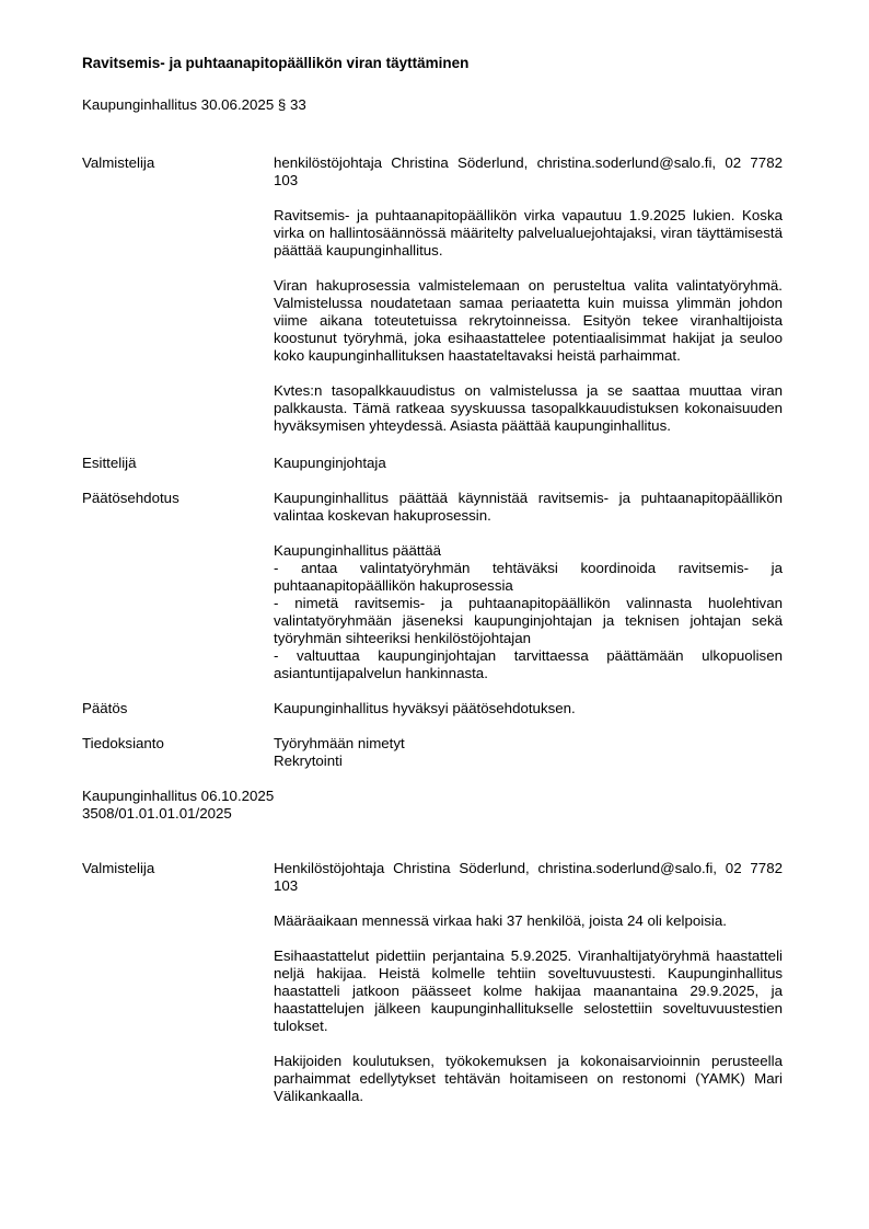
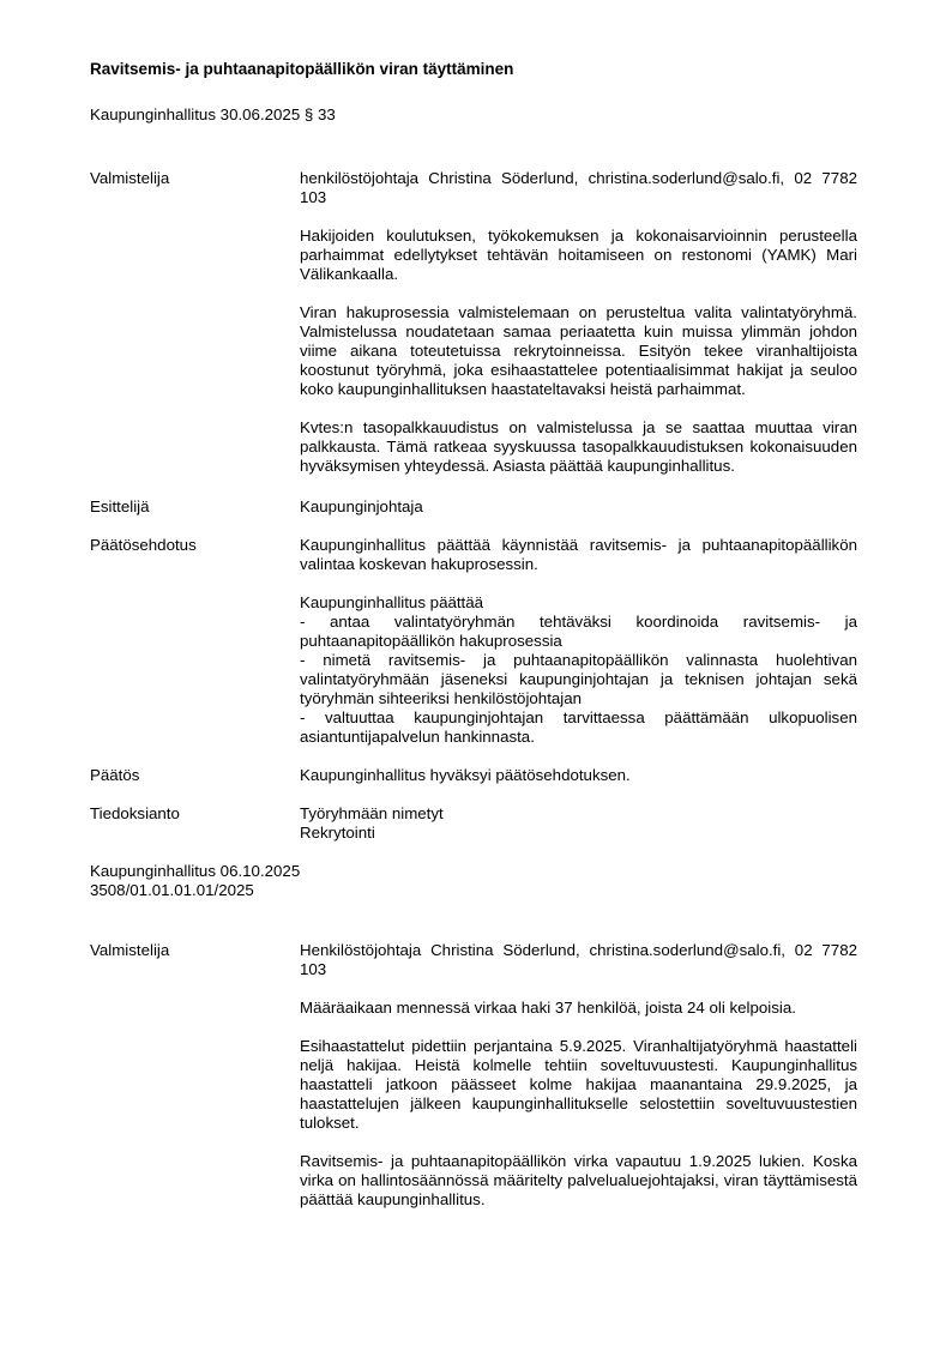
  Ravitsemis- ja puhtaanapitopäällikön viran täyttäminen
  Kaupunginhallitus 30.06.2025 § 33
  Valmistelija
  henkilöstöjohtaja Christina Söderlund, christina.soderlund@salo.fi, 02 7782 103
- Ravitsemis- ja puhtaanapitopäällikön virka vapautuu 1.9.2025 lukien. Koska virka on hallintosäännössä määritelty palvelualuejohtajaksi, viran täyttämisestä päättää kaupunginhallitus.
+ Hakijoiden koulutuksen, työkokemuksen ja kokonaisarvioinnin perusteella parhaimmat edellytykset tehtävän hoitamiseen on restonomi (YAMK) Mari Välikankaalla.
  Viran hakuprosessia valmistelemaan on perusteltua valita valintatyöryhmä. Valmistelussa noudatetaan samaa periaatetta kuin muissa ylimmän johdon viime aikana toteutetuissa rekrytoinneissa. Esityön tekee viranhaltijoista koostunut työryhmä, joka esihaastattelee potentiaalisimmat hakijat ja seuloo koko kaupunginhallituksen haastateltavaksi heistä parhaimmat.
  Kvtes:n tasopalkkauudistus on valmistelussa ja se saattaa muuttaa viran palkkausta. Tämä ratkeaa syyskuussa tasopalkkauudistuksen kokonaisuuden hyväksymisen yhteydessä. Asiasta päättää kaupunginhallitus.
  Esittelijä
  Kaupunginjohtaja
  Päätösehdotus
  Kaupunginhallitus päättää käynnistää ravitsemis- ja puhtaanapitopäällikön valintaa koskevan hakuprosessin.
  Kaupunginhallitus päättää
  - antaa valintatyöryhmän tehtäväksi koordinoida ravitsemis- ja puhtaanapitopäällikön hakuprosessia
  - nimetä ravitsemis- ja puhtaanapitopäällikön valinnasta huolehtivan valintatyöryhmään jäseneksi kaupunginjohtajan ja teknisen johtajan sekä työryhmän sihteeriksi henkilöstöjohtajan
  - valtuuttaa kaupunginjohtajan tarvittaessa päättämään ulkopuolisen asiantuntijapalvelun hankinnasta.
  Päätös
  Kaupunginhallitus hyväksyi päätösehdotuksen.
  Tiedoksianto
  Työryhmään nimetyt
  Rekrytointi
  Kaupunginhallitus 06.10.2025
  3508/01.01.01.01/2025
  Valmistelija
  Henkilöstöjohtaja Christina Söderlund, christina.soderlund@salo.fi, 02 7782 103
  Määräaikaan mennessä virkaa haki 37 henkilöä, joista 24 oli kelpoisia.
  Esihaastattelut pidettiin perjantaina 5.9.2025. Viranhaltijatyöryhmä haastatteli neljä hakijaa. Heistä kolmelle tehtiin soveltuvuustesti. Kaupunginhallitus haastatteli jatkoon päässeet kolme hakijaa maanantaina 29.9.2025, ja haastattelujen jälkeen kaupunginhallitukselle selostettiin soveltuvuustestien tulokset.
- Hakijoiden koulutuksen, työkokemuksen ja kokonaisarvioinnin perusteella parhaimmat edellytykset tehtävän hoitamiseen on restonomi (YAMK) Mari Välikankaalla.
+ Ravitsemis- ja puhtaanapitopäällikön virka vapautuu 1.9.2025 lukien. Koska virka on hallintosäännössä määritelty palvelualuejohtajaksi, viran täyttämisestä päättää kaupunginhallitus.
